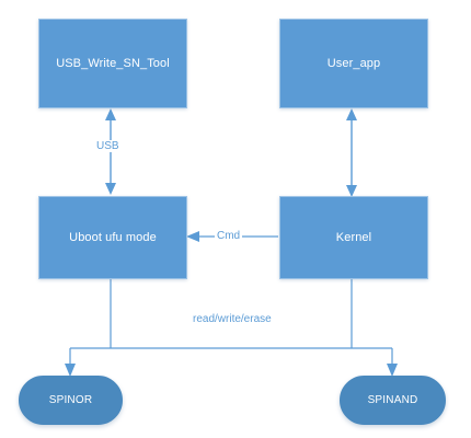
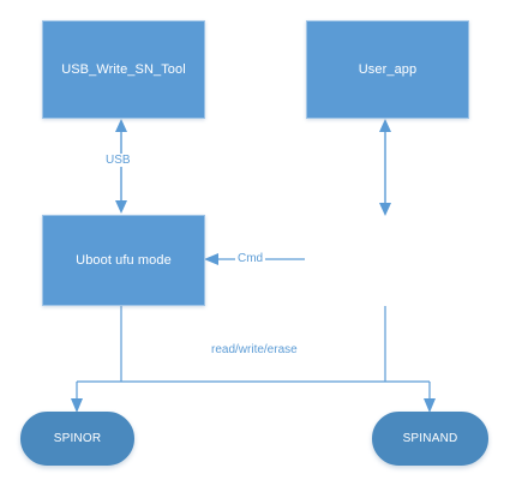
  USB_Write_SN_Tool
  User_app
  Uboot ufu mode
- Kernel
  SPINOR
  SPINAND
  USB
  Cmd
  read/write/erase
